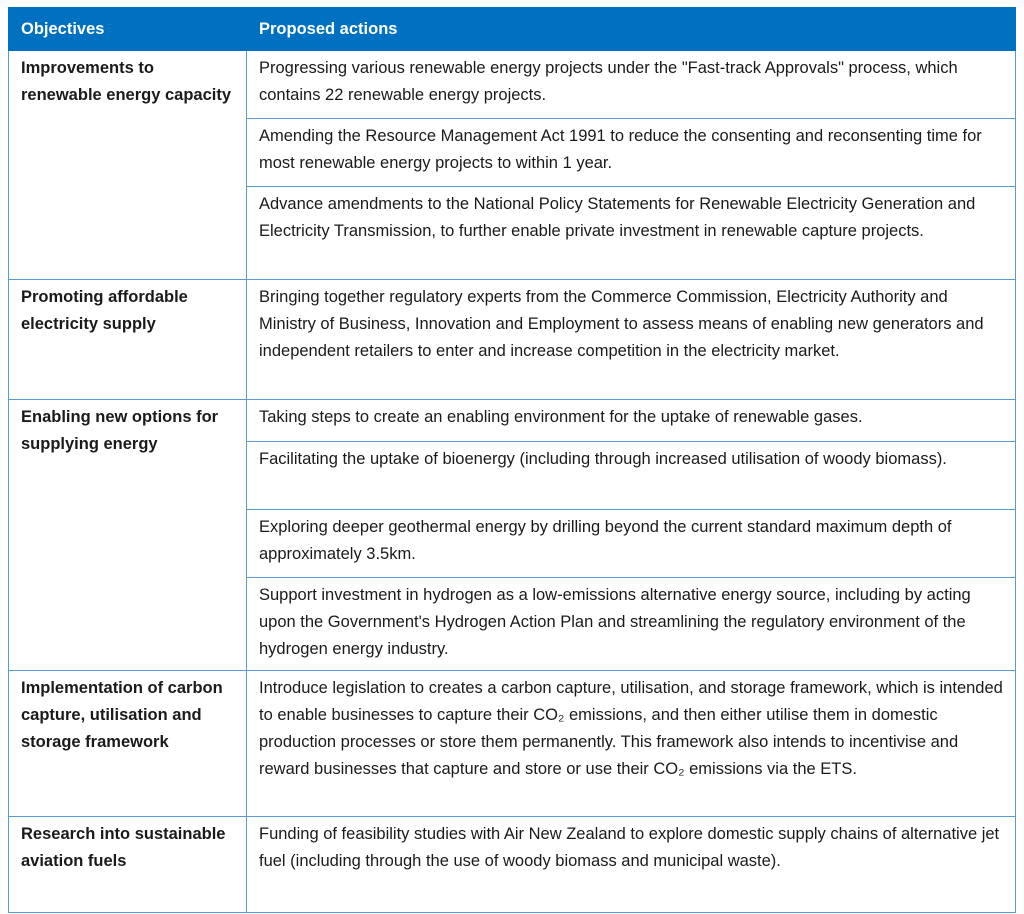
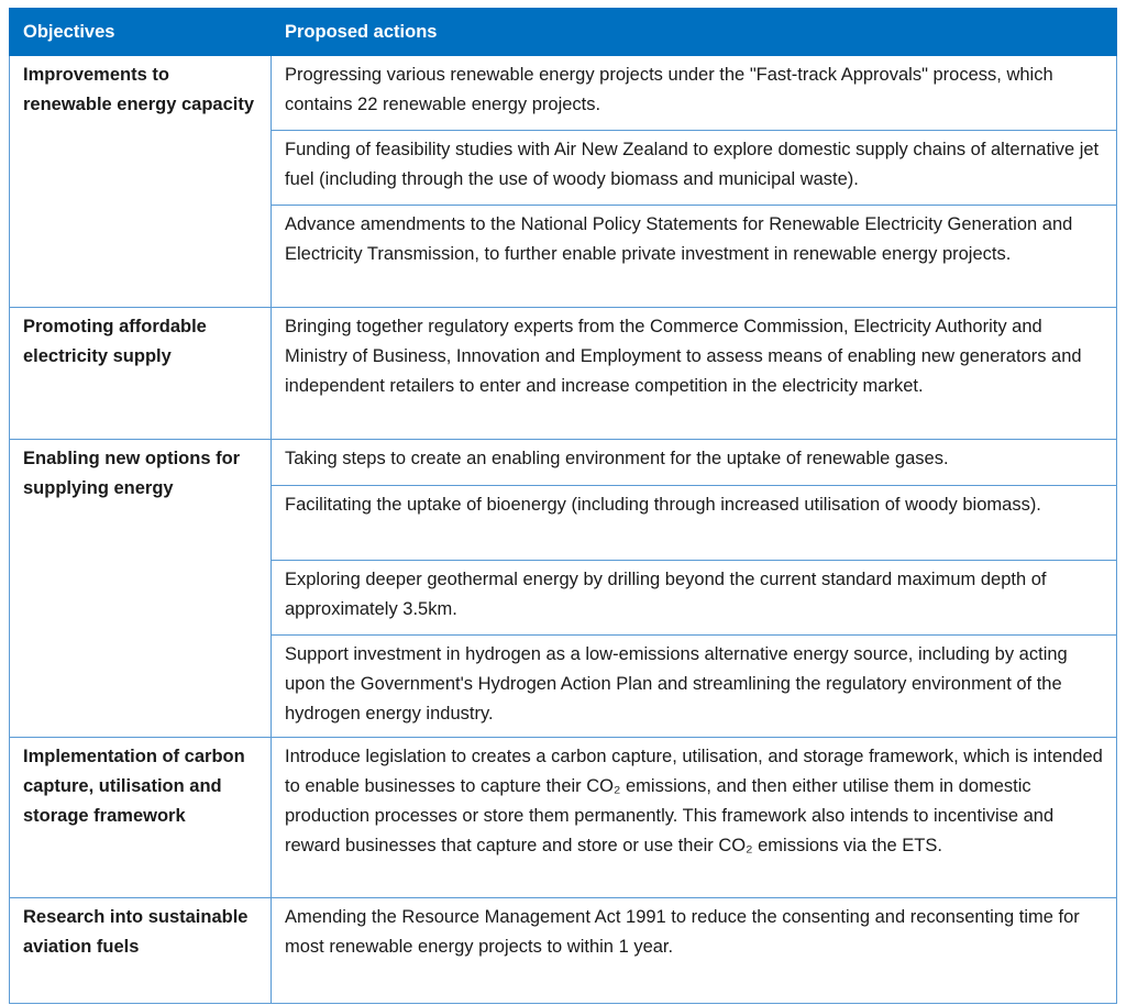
  Objectives	Proposed actions
  Improvements to renewable energy capacity	Progressing various renewable energy projects under the "Fast-track Approvals" process, which contains 22 renewable energy projects.
- Amending the Resource Management Act 1991 to reduce the consenting and reconsenting time for most renewable energy projects to within 1 year.
+ Funding of feasibility studies with Air New Zealand to explore domestic supply chains of alternative jet fuel (including through the use of woody biomass and municipal waste).
- Advance amendments to the National Policy Statements for Renewable Electricity Generation and Electricity Transmission, to further enable private investment in renewable capture projects.
+ Advance amendments to the National Policy Statements for Renewable Electricity Generation and Electricity Transmission, to further enable private investment in renewable energy projects.
  Promoting affordable electricity supply	Bringing together regulatory experts from the Commerce Commission, Electricity Authority and Ministry of Business, Innovation and Employment to assess means of enabling new generators and independent retailers to enter and increase competition in the electricity market.
  Enabling new options for supplying energy	Taking steps to create an enabling environment for the uptake of renewable gases.
  Facilitating the uptake of bioenergy (including through increased utilisation of woody biomass).
  Exploring deeper geothermal energy by drilling beyond the current standard maximum depth of approximately 3.5km.
  Support investment in hydrogen as a low-emissions alternative energy source, including by acting upon the Government's Hydrogen Action Plan and streamlining the regulatory environment of the hydrogen energy industry.
  Implementation of carbon capture, utilisation and storage framework	Introduce legislation to creates a carbon capture, utilisation, and storage framework, which is intended to enable businesses to capture their CO₂ emissions, and then either utilise them in domestic production processes or store them permanently. This framework also intends to incentivise and reward businesses that capture and store or use their CO₂ emissions via the ETS.
- Research into sustainable aviation fuels	Funding of feasibility studies with Air New Zealand to explore domestic supply chains of alternative jet fuel (including through the use of woody biomass and municipal waste).
+ Research into sustainable aviation fuels	Amending the Resource Management Act 1991 to reduce the consenting and reconsenting time for most renewable energy projects to within 1 year.
